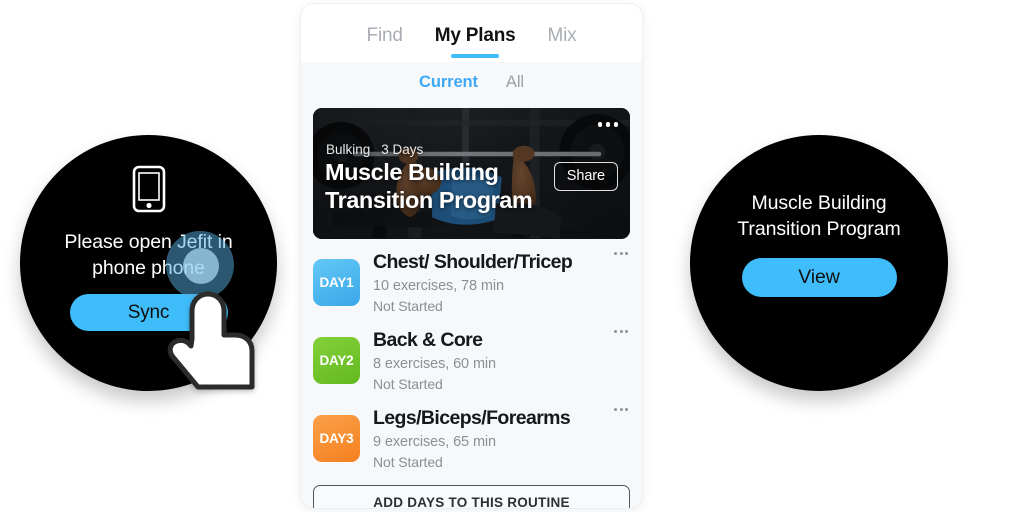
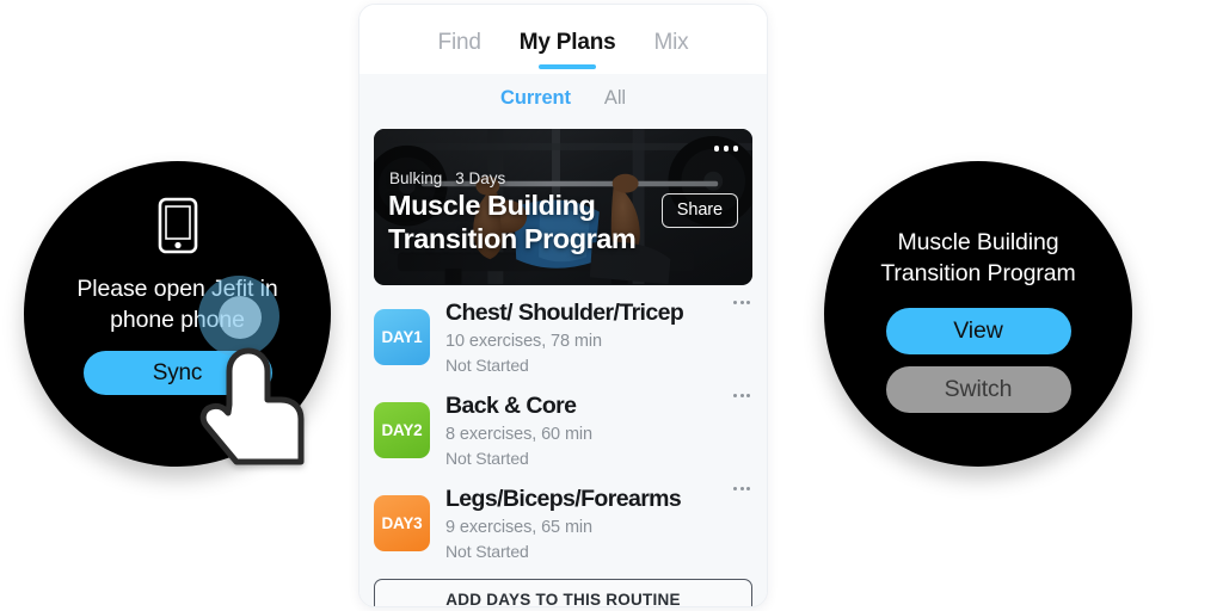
  Please open Jefit in phone phone
  Sync
  Muscle Building Transition Program
  View
+ Switch
  Find
  My Plans
  Mix
  Current
  All
  Bulking
  3 Days
  Muscle Building Transition Program
  Share
  DAY1
  Chest/ Shoulder/Tricep
  10 exercises, 78 min
  Not Started
  DAY2
  Back & Core
  8 exercises, 60 min
  Not Started
  DAY3
  Legs/Biceps/Forearms
  9 exercises, 65 min
  Not Started
  ADD DAYS TO THIS ROUTINE
